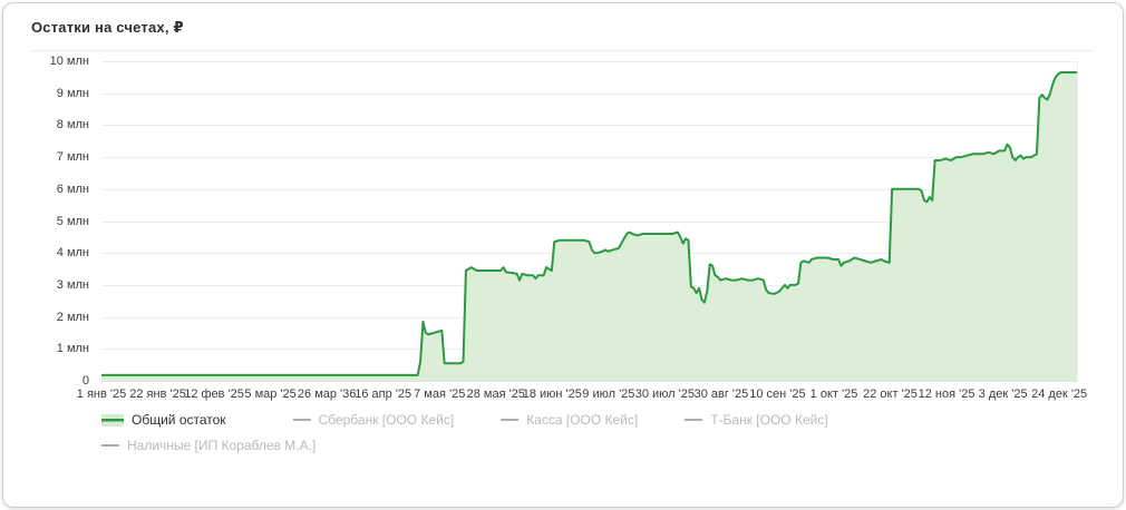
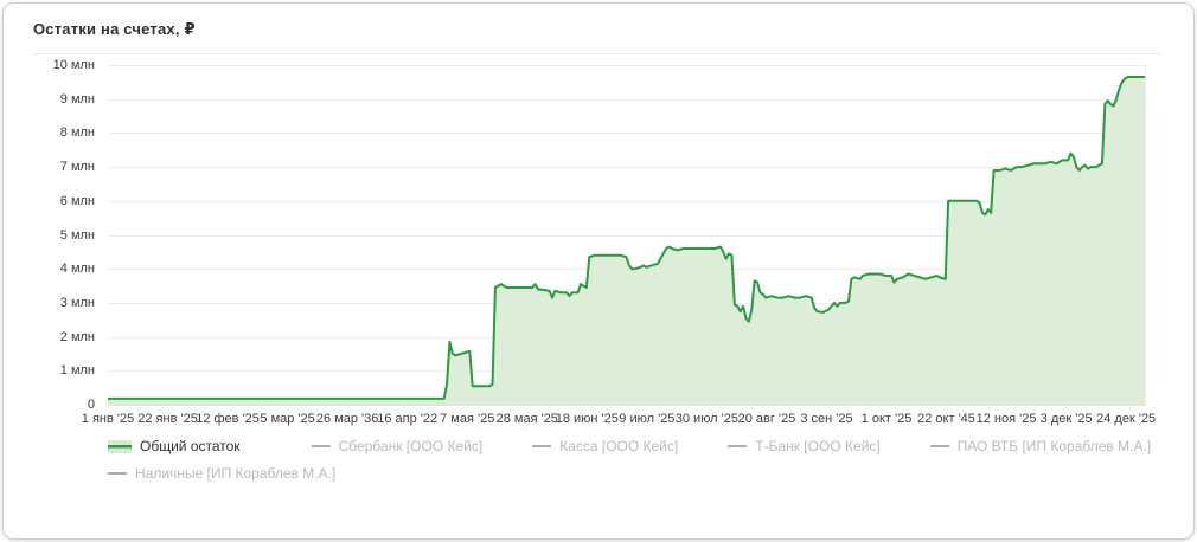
  Остатки на счетах, ₽
  10 млн
  9 млн
  8 млн
  7 млн
  6 млн
  5 млн
  4 млн
  3 млн
  2 млн
  1 млн
  0
  1 янв '25
  22 янв '25
  12 фев '25
  5 мар '25
  26 мар '36
- 16 апр '25
+ 16 апр '22
  7 мая '25
  28 мая '25
  18 июн '25
  9 июл '25
  30 июл '25
- 30 авг '25
+ 20 авг '25
- 10 сен '25
+ 3 сен '25
  1 окт '25
- 22 окт '25
+ 22 окт '45
  12 ноя '25
  3 дек '25
  24 дек '25
  Общий остаток
  Сбербанк [ООО Кейс]
  Касса [ООО Кейс]
  Т-Банк [ООО Кейс]
+ ПАО ВТБ [ИП Кораблев М.А.]
  Наличные [ИП Кораблев М.А.]
